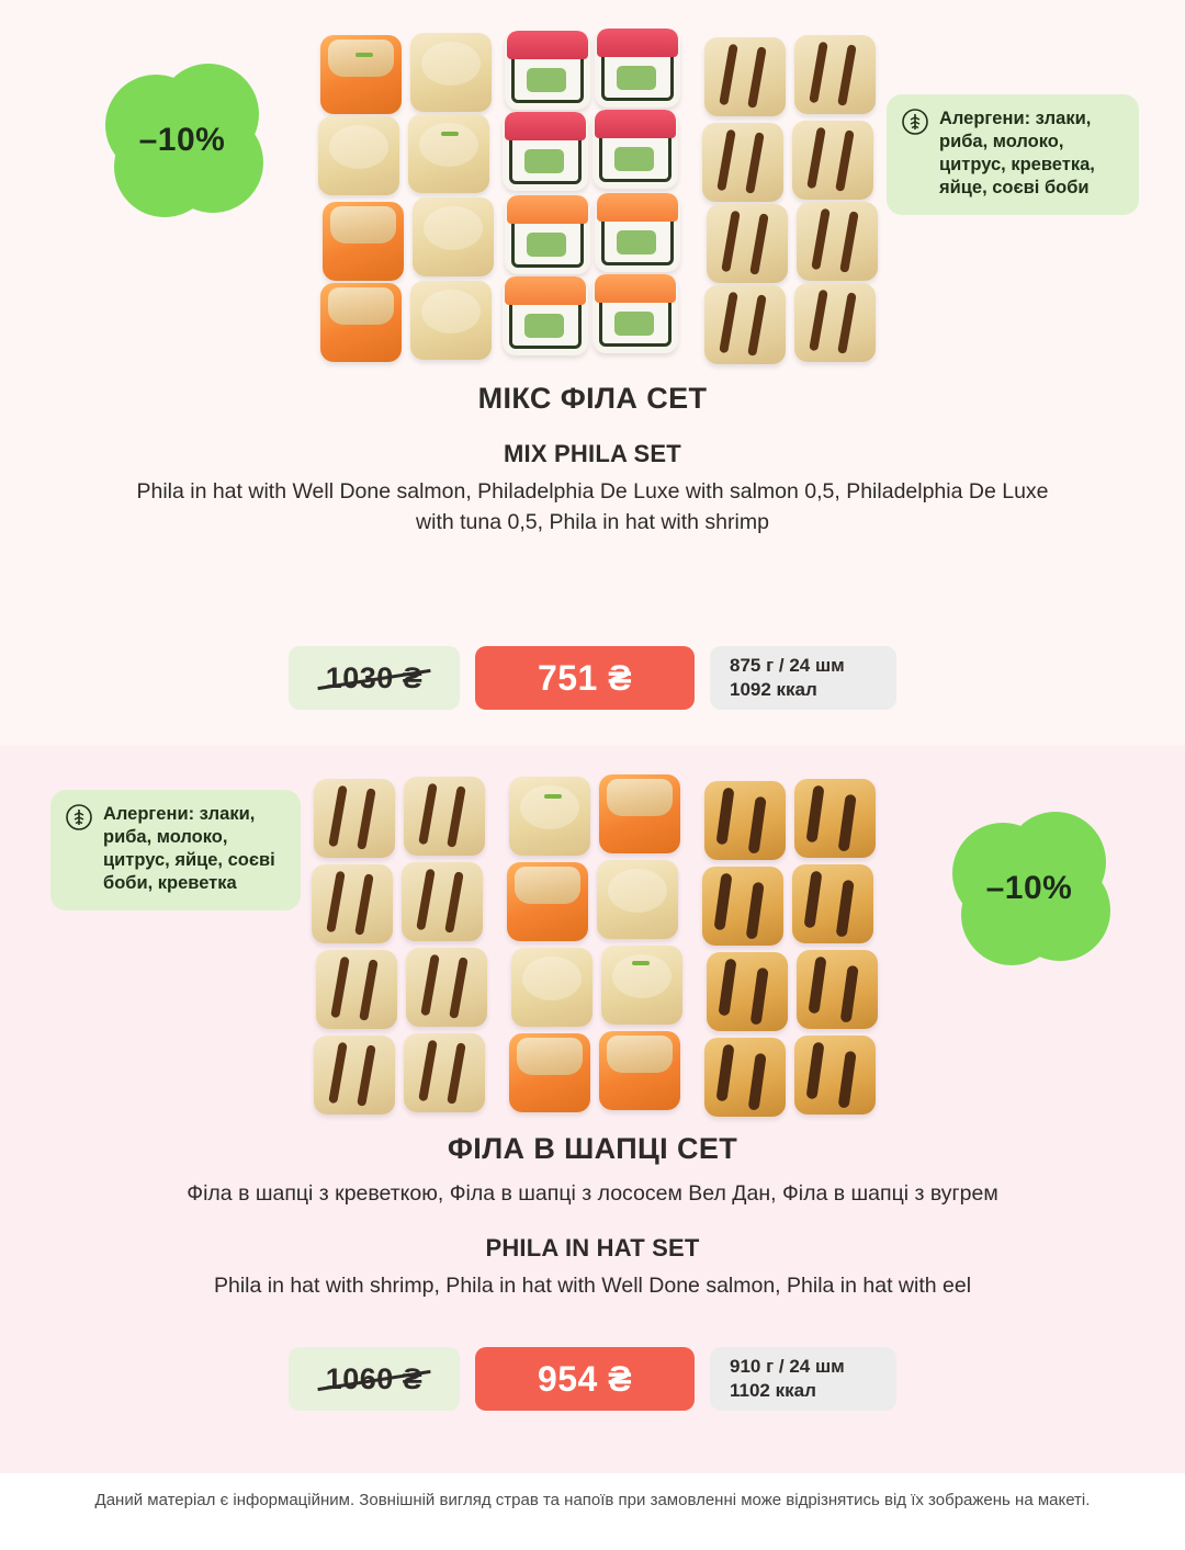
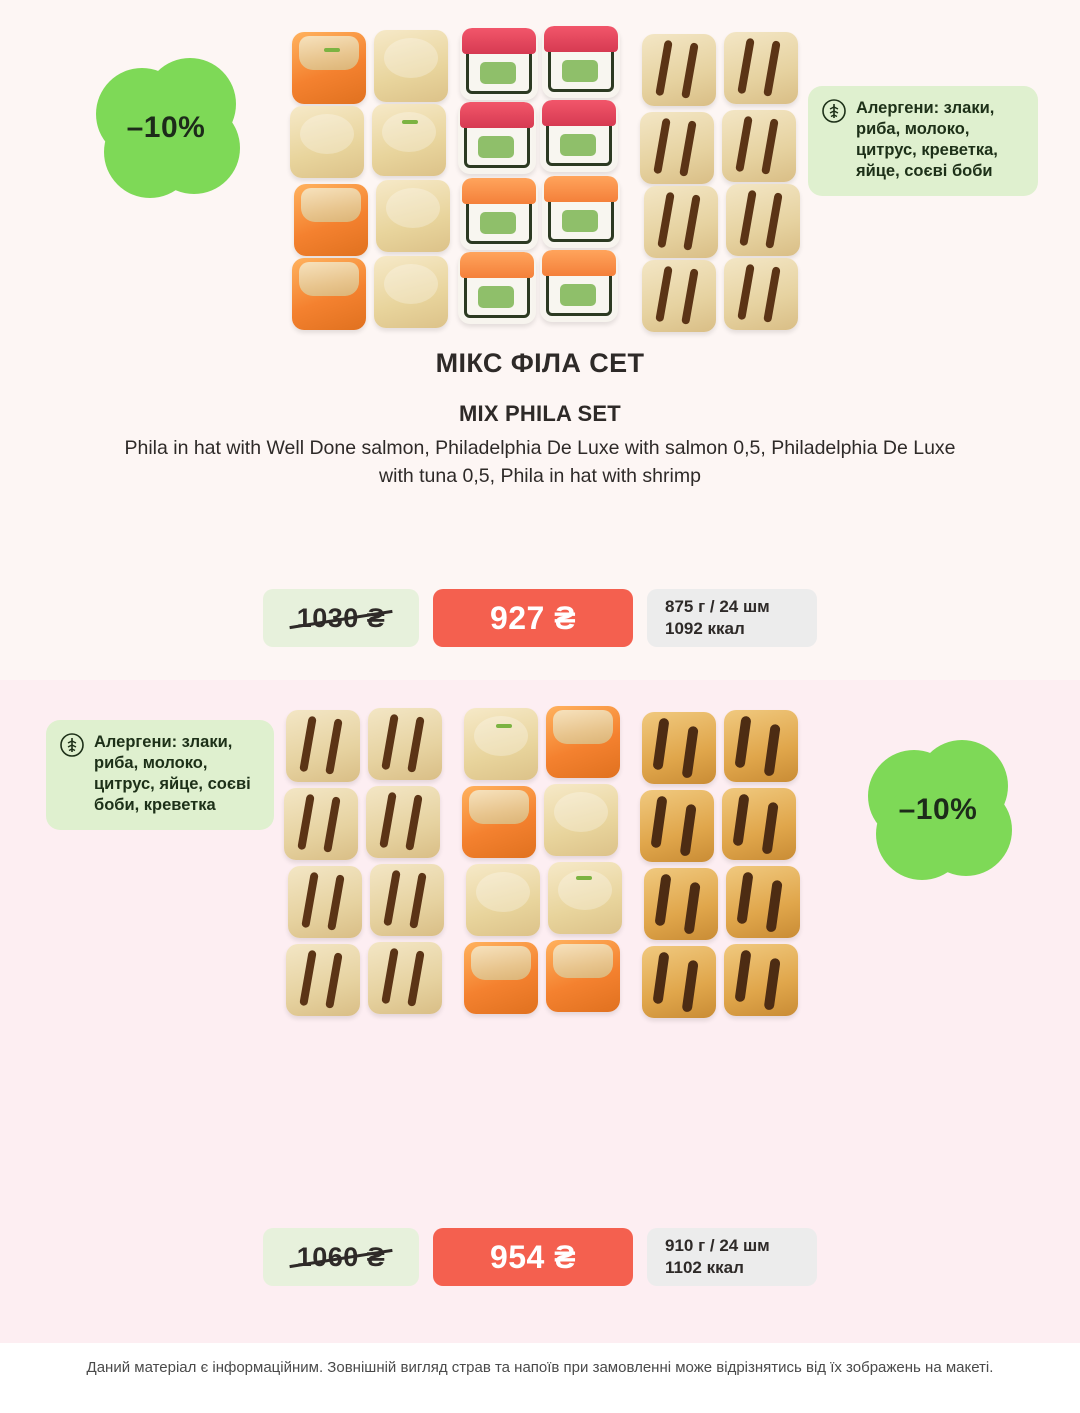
  –10%
  Алергени: злаки, риба, молоко, цитрус, креветка, яйце, соєві боби
  МІКС ФІЛА СЕТ
  MIX PHILA SET
  Phila in hat with Well Done salmon, Philadelphia De Luxe with salmon 0,5, Philadelphia De Luxe with tuna 0,5, Phila in hat with shrimp
  103 ₴
- 751 ₴
+ 927 ₴
  875 г / 24 шм
  1092 ккал
  –10%
  Алергени: злаки, риба, молоко, цитрус, яйце, соєві боби, креветка
- ФІЛА В ШАПЦІ СЕТ
- Філа в шапці з креветкою, Філа в шапці з лососем Вел Дан, Філа в шапці з вугрем
- PHILA IN HAT SET
- Phila in hat with shrimp, Phila in hat with Well Done salmon, Phila in hat with eel
  106 ₴
  954 ₴
  910 г / 24 шм
  1102 ккал
  Даний матеріал є інформаційним. Зовнішній вигляд страв та напоїв при замовленні може відрізнятись від їх зображень на макеті.
